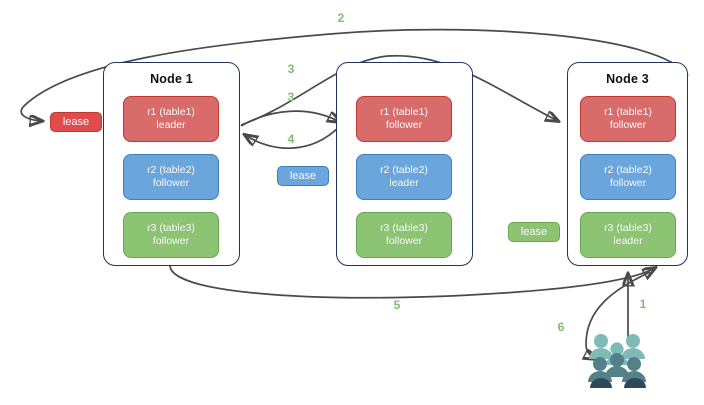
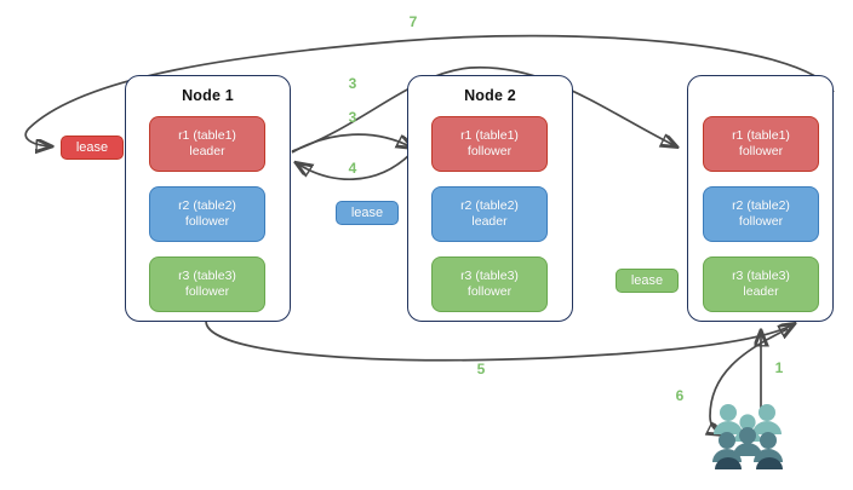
  Node 1
  r1 (table1)
  leader
  r2 (table2)
  follower
  r3 (table3)
  follower
+ Node 2
  r1 (table1)
  follower
  r2 (table2)
  leader
  r3 (table3)
  follower
- Node 3
  r1 (table1)
  follower
  r2 (table2)
  follower
  r3 (table3)
  leader
  lease
  lease
  lease
- 2
+ 7
  3
  3
  4
  5
  1
  6
